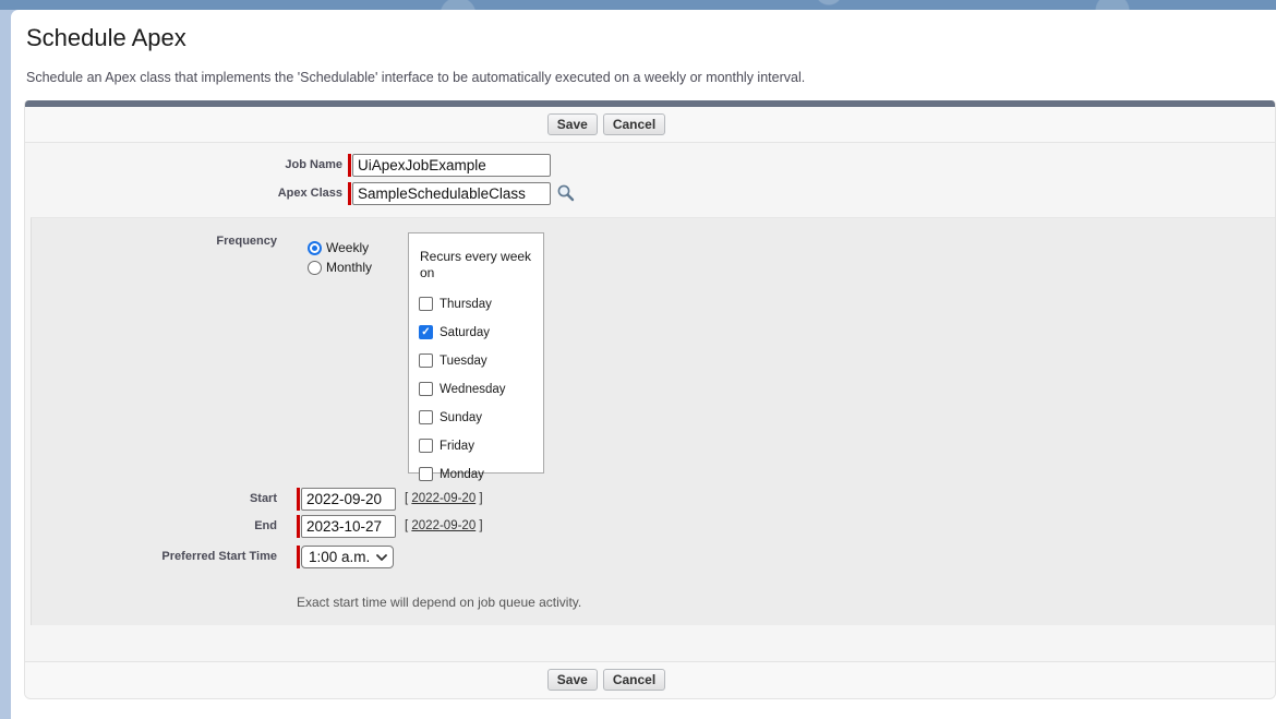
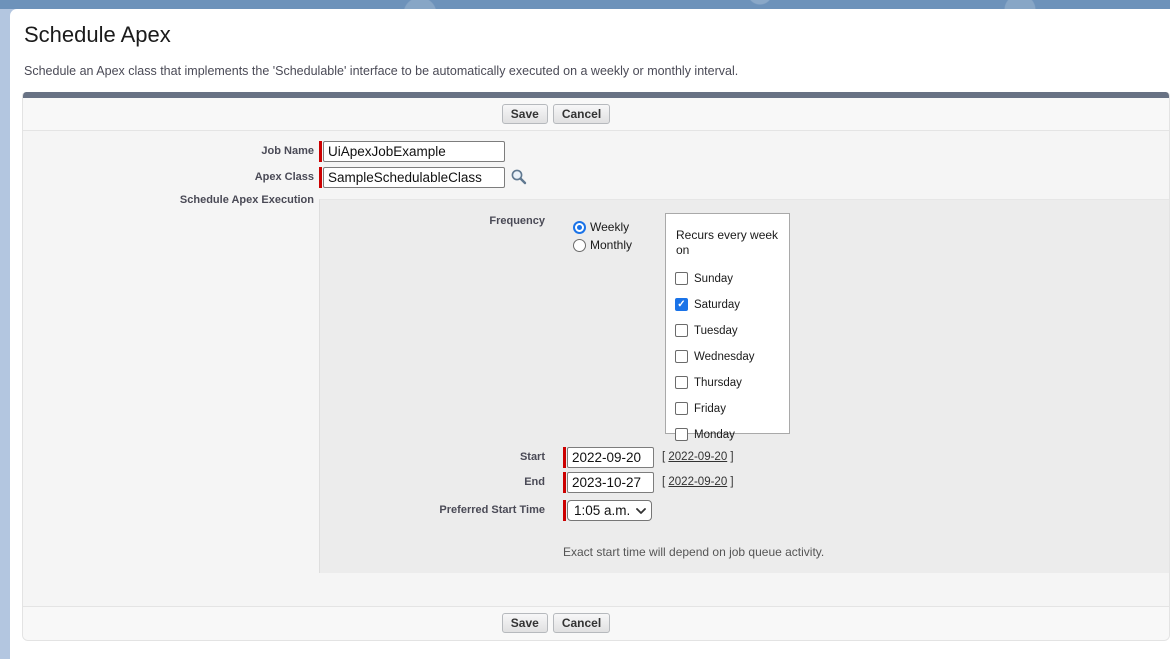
  Schedule Apex
  Schedule an Apex class that implements the 'Schedulable' interface to be automatically executed on a weekly or monthly interval.
  Save
  Cancel
  Job Name
  UiApexJobExample
  Apex Class
  SampleSchedulableClass
+ Schedule Apex Execution
  Frequency
  Weekly
  Monthly
  Recurs every week on
- Thursday
+ Sunday
  Saturday
  Tuesday
  Wednesday
- Sunday
+ Thursday
  Friday
  Monday
  Start
  2022-09-20
  [ 2022-09-20 ]
  End
  2023-10-27
  [ 2022-09-20 ]
  Preferred Start Time
- 1:00 a.m.
+ 1:05 a.m.
  Exact start time will depend on job queue activity.
  Save
  Cancel
